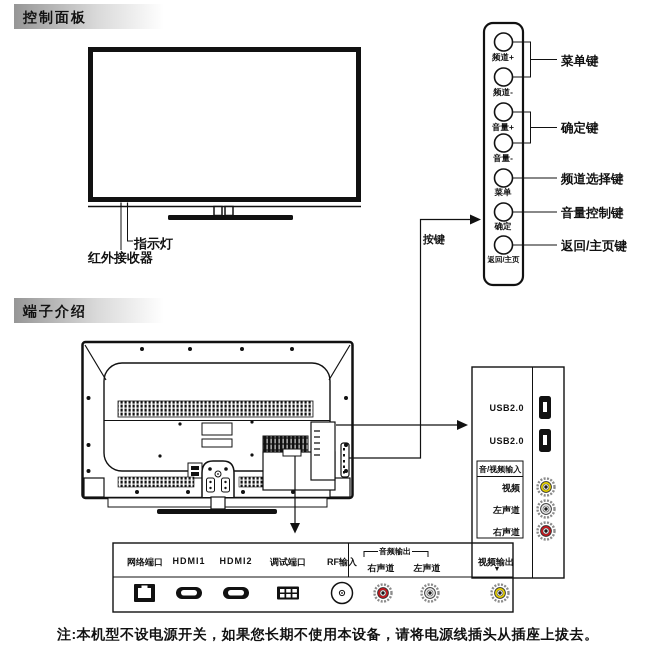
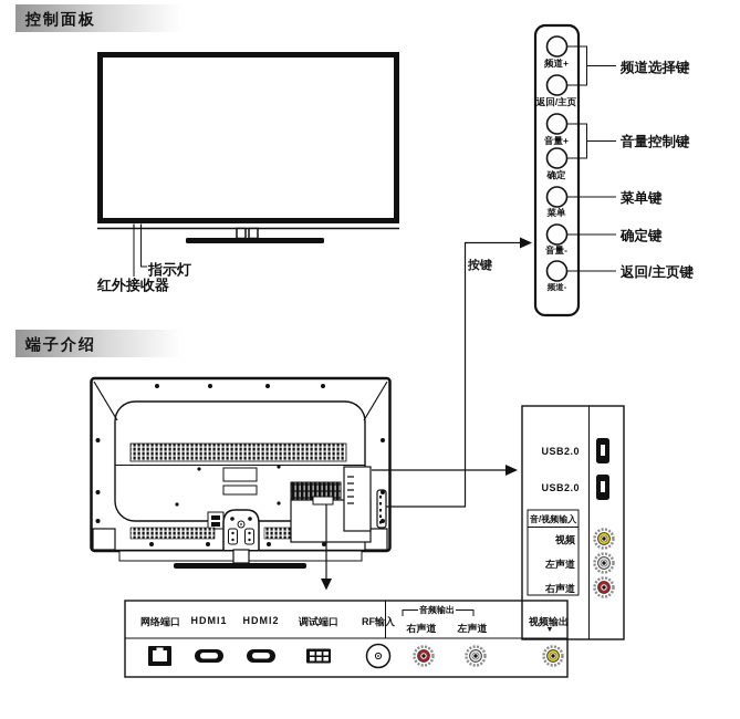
  控制面板
  端子介绍
  指示灯
  红外接收器
  频道+
- 频道-
+ 返回/主页
  音量+
- 音量-
+ 确定
  菜单
- 确定
+ 音量-
- 返回/主页
+ 频道-
- 菜单键
+ 频道选择键
- 确定键
+ 音量控制键
- 频道选择键
+ 菜单键
- 音量控制键
+ 确定键
  返回/主页键
  按键
  USB2.0
  USB2.0
  音/视频输入
  视频
  左声道
  右声道
  网络端口
  HDMI1
  HDMI2
  调试端口
  RF输入
  音频输出
  右声道
  左声道
  视频输出
- 注:本机型不设电源开关，如果您长期不使用本设备，请将电源线插头从插座上拔去。
